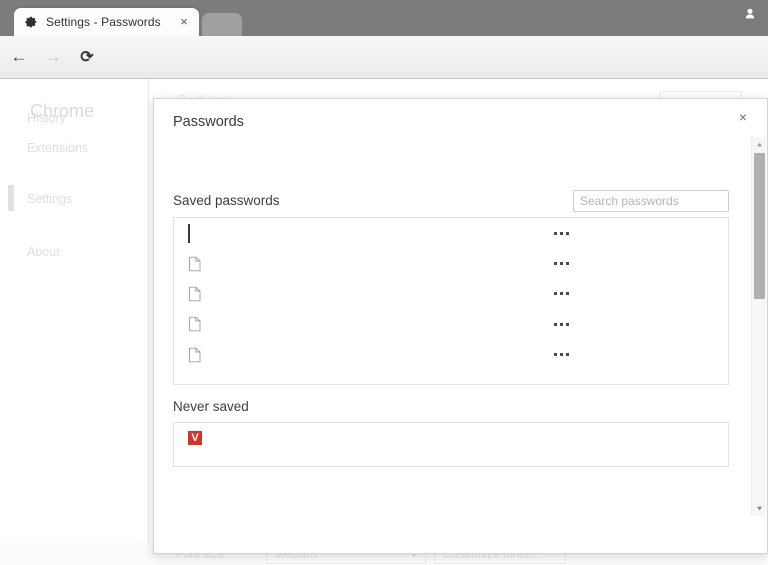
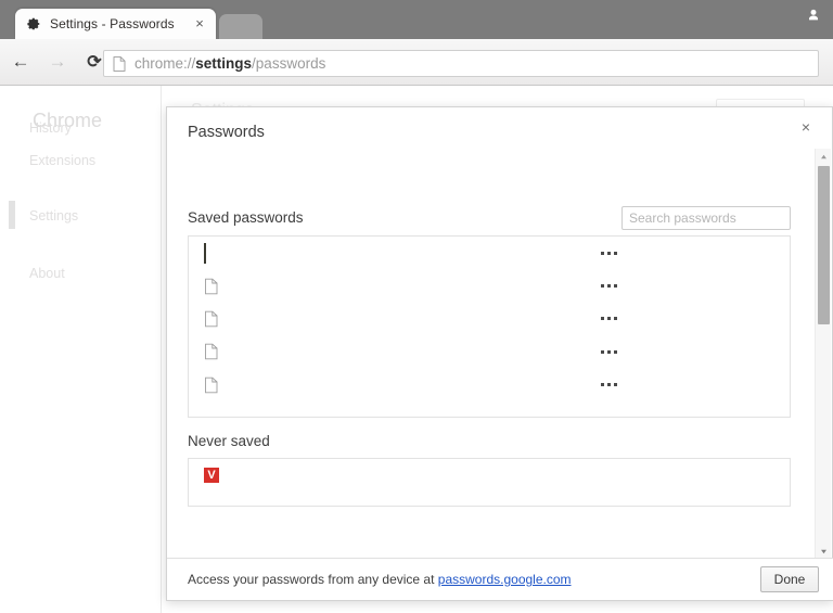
  Settings - Passwords
  ×
  ←
  →
  ⟳
+ chrome://settings/passwords
  Chrome
  History
  Extensions
  Settings
  About
- Font size
- Medium
- ▼
- Customize fonts...
  Passwords
  ×
  Saved passwords
  Search passwords
  Never saved
  V
+ Access your passwords from any device at passwords.google.com
+ Done
